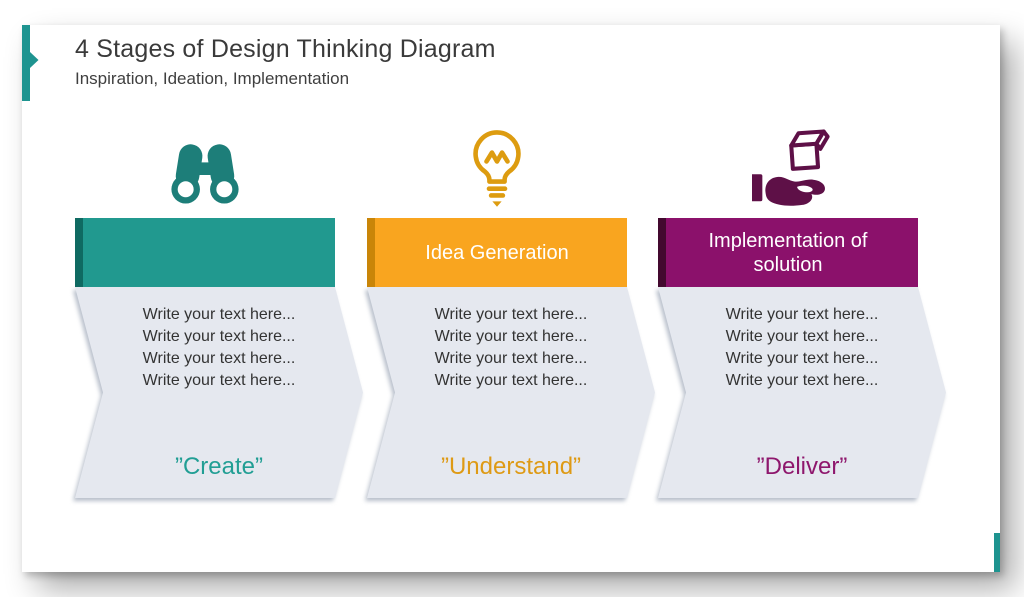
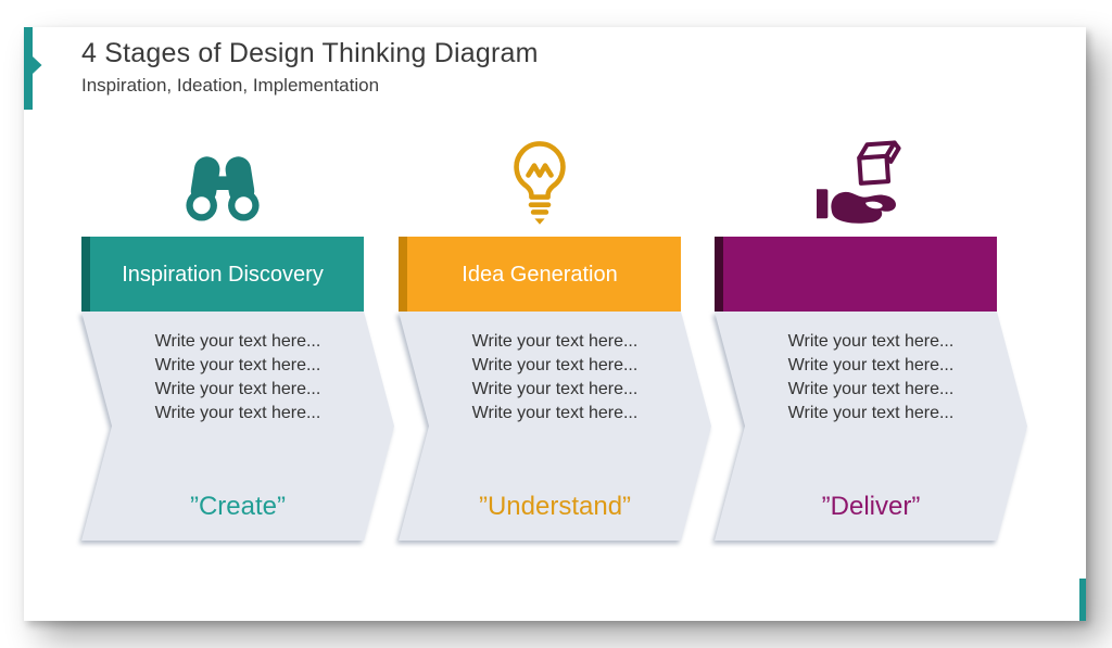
  4 Stages of Design Thinking Diagram
  Inspiration, Ideation, Implementation
+ Inspiration Discovery
  Write your text here...
  Write your text here...
  Write your text here...
  Write your text here...
  ”Create”
  Idea Generation
  Write your text here...
  Write your text here...
  Write your text here...
  Write your text here...
  ”Understand”
- Implementation of solution
  Write your text here...
  Write your text here...
  Write your text here...
  Write your text here...
  ”Deliver”
